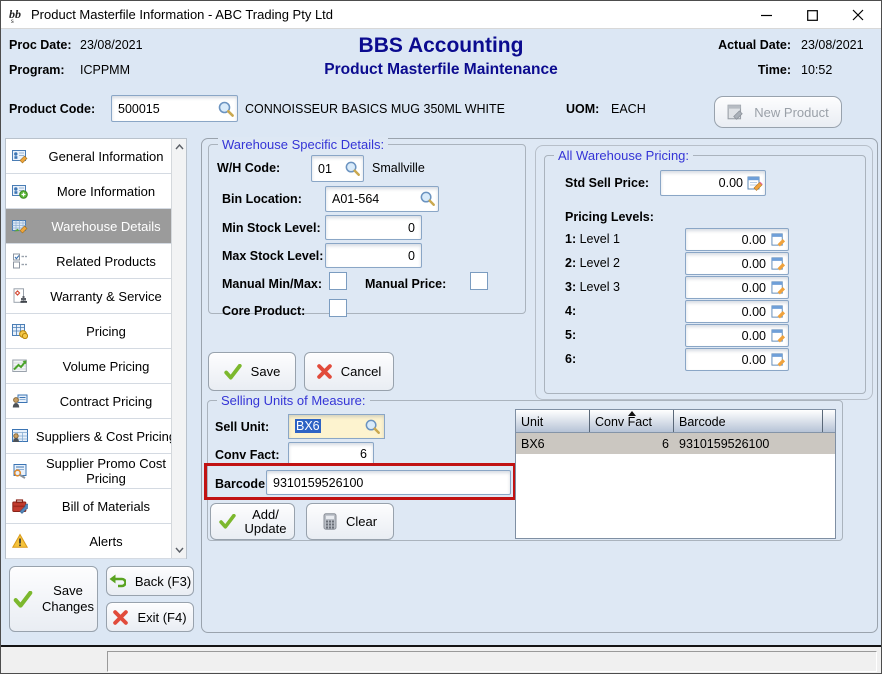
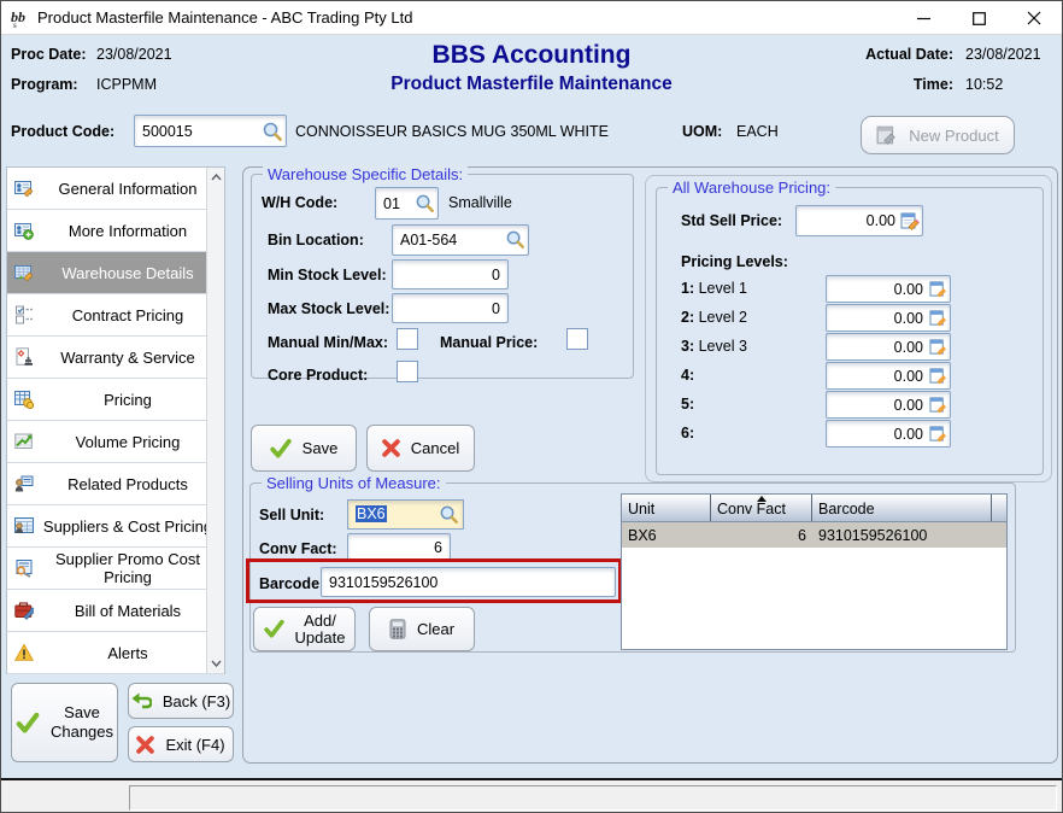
  bb
  s
- Product Masterfile Information - ABC Trading Pty Ltd
+ Product Masterfile Maintenance - ABC Trading Pty Ltd
  Proc Date:
  23/08/2021
  Program:
  ICPPMM
  BBS Accounting
  Product Masterfile Maintenance
  Actual Date:
  23/08/2021
  Time:
  10:52
  Product Code:
  500015
  CONNOISSEUR BASICS MUG 350ML WHITE
  UOM:
  EACH
  New Product
  General Information
  More Information
  Warehouse Details
- Related Products
+ Contract Pricing
  Warranty & Service
  Pricing
  Volume Pricing
- Contract Pricing
+ Related Products
  Suppliers & Cost Pricin
  Supplier Promo Cost Pricing
  Bill of Materials
  Alerts
  Warehouse Specific Details:
  W/H Code:
  01
  Smallville
  Bin Location:
  A01-564
  Min Stock Level:
  0
  Max Stock Level:
  0
  Manual Min/Max:
  Manual Price:
  Core Product:
  Save
  Cancel
  All Warehouse Pricing:
  Std Sell Price:
  0.00
  Pricing Levels:
  1: Level 1
  0.00
  2: Level 2
  0.00
  3: Level 3
  0.00
  4:
  0.00
  5:
  0.00
  6:
  0.00
  Selling Units of Measure:
  Sell Unit:
  BX6
  Conv Fact:
  6
  Barcode
  9310159526100
  Add/
  Update
  Clear
  Unit
  Conv Fact
  Barcode
  BX6
  6
  9310159526100
  Save
  Changes
  Back (F3)
  Exit (F4)
